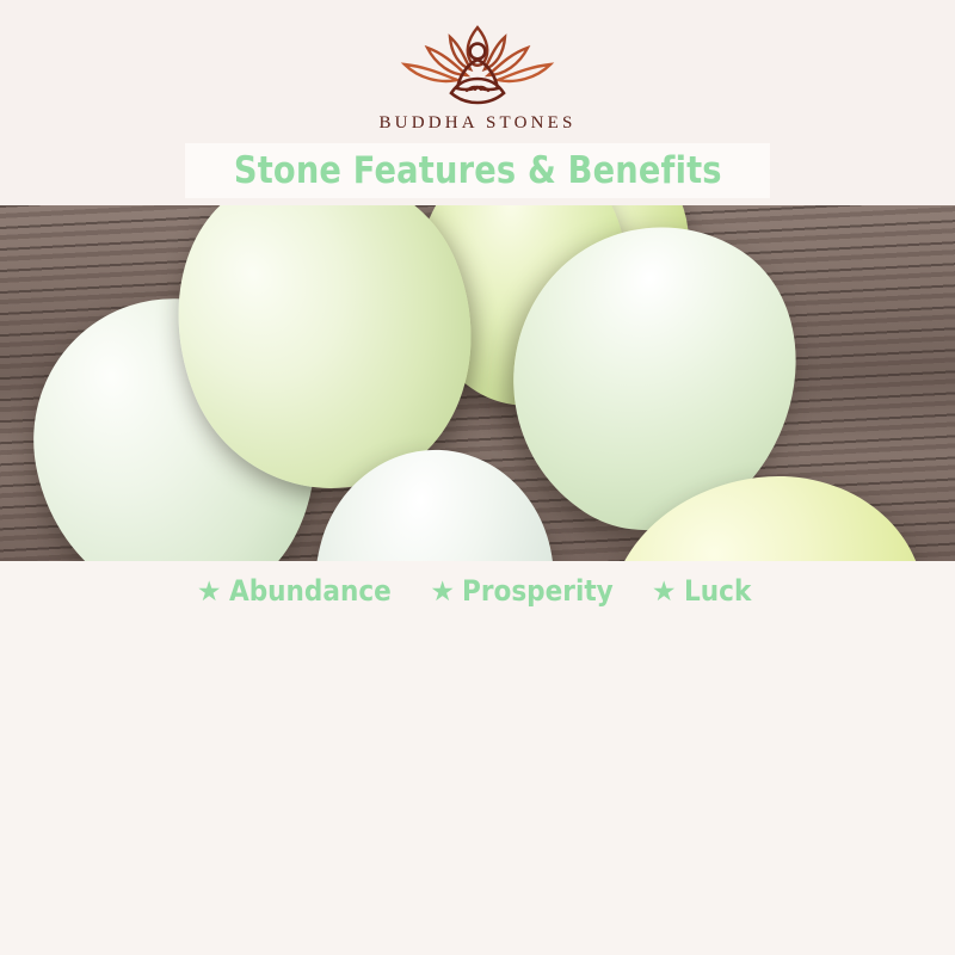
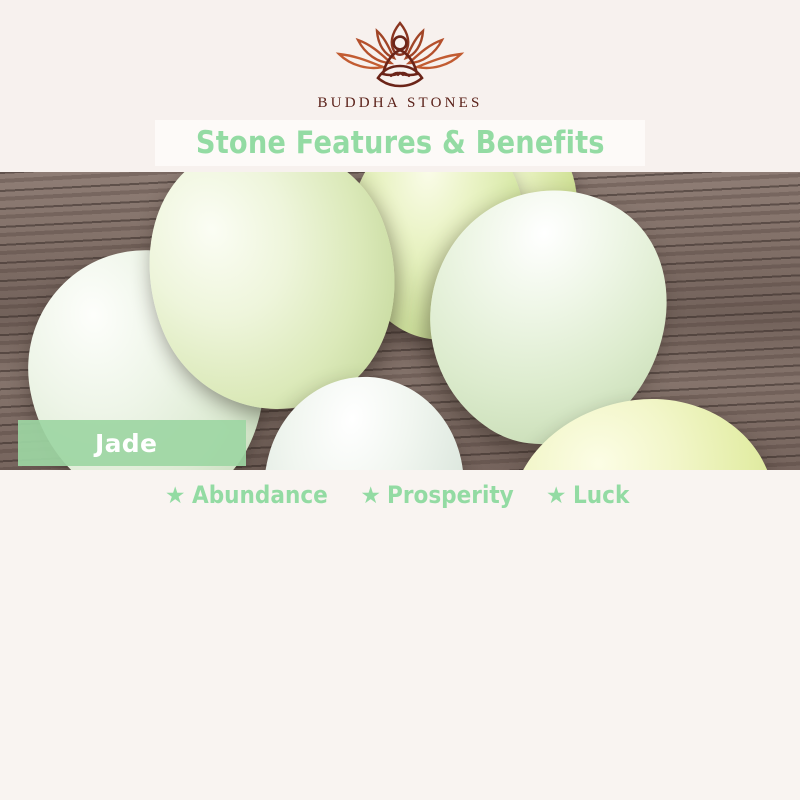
  BUDDHA STONES
  Stone Features & Benefits
+ Jade
  ★
  Abundance
  ★
  Prosperity
  ★
  Luck
